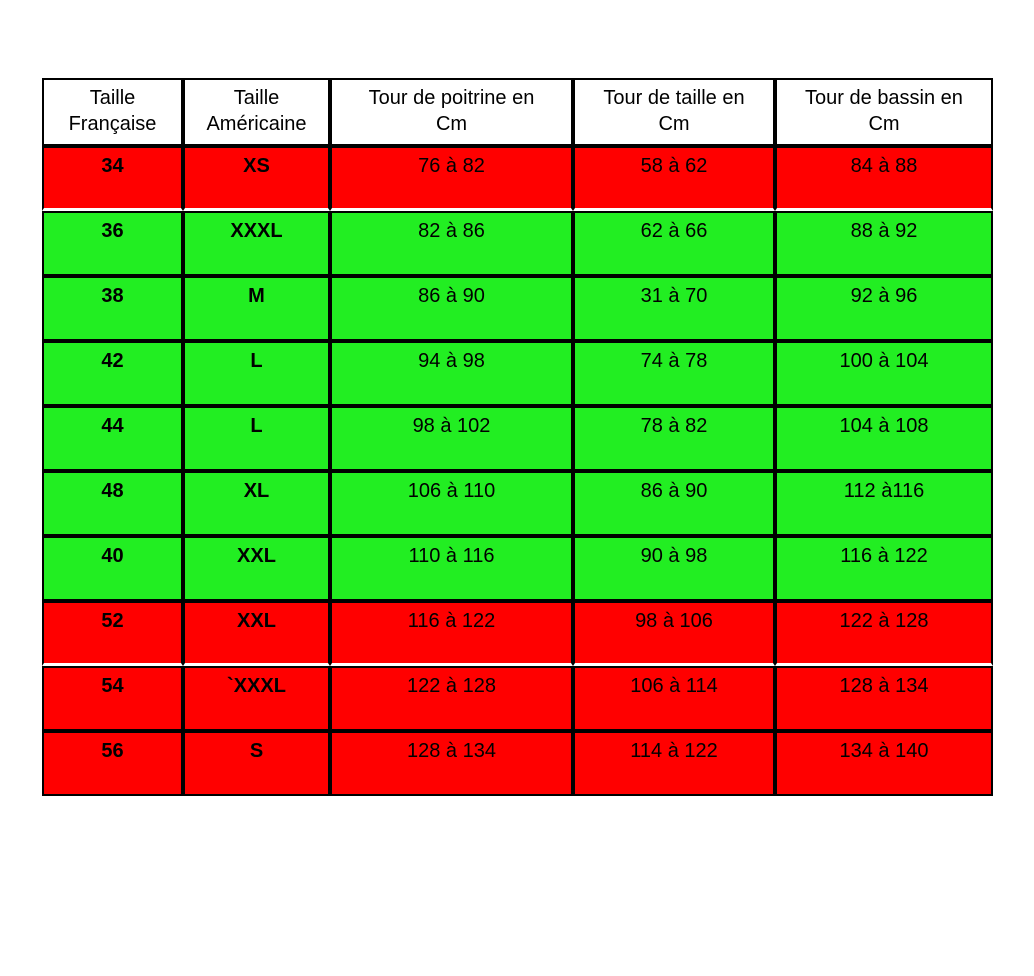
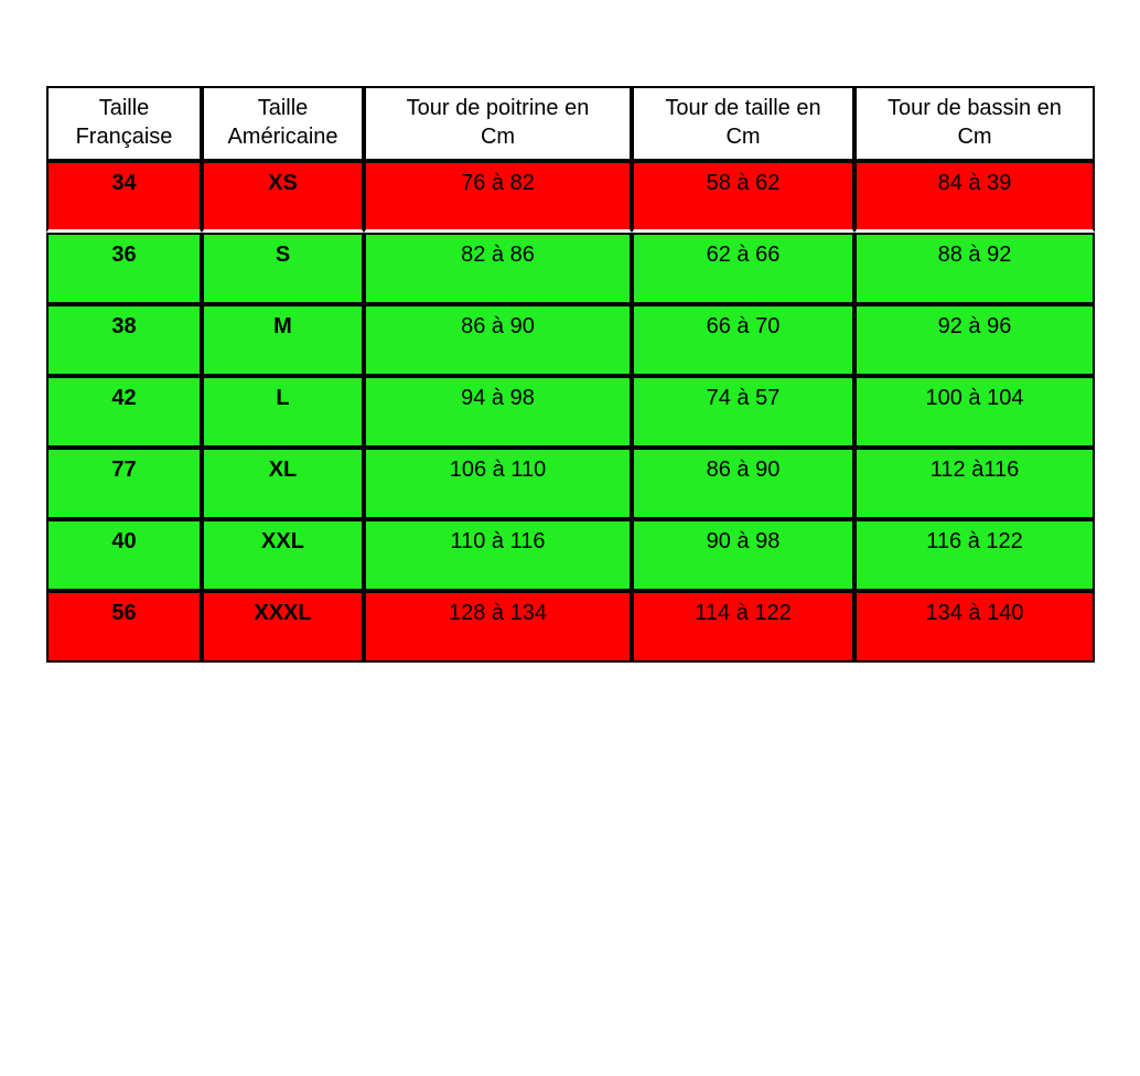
  Taille Française	Taille Américaine	Tour de poitrine en Cm	Tour de taille en Cm	Tour de bassin en Cm
- 34	XS	76 à 82	58 à 62	84 à 88
+ 34	XS	76 à 82	58 à 62	84 à 39
- 36	XXXL	82 à 86	62 à 66	88 à 92
+ 36	S	82 à 86	62 à 66	88 à 92
- 38	M	86 à 90	31 à 70	92 à 96
+ 38	M	86 à 90	66 à 70	92 à 96
- 42	L	94 à 98	74 à 78	100 à 104
+ 42	L	94 à 98	74 à 57	100 à 104
- 44	L	98 à 102	78 à 82	104 à 108
- 48	XL	106 à 110	86 à 90	112 à116
+ 77	XL	106 à 110	86 à 90	112 à116
  40	XXL	110 à 116	90 à 98	116 à 122
- 52	XXL	116 à 122	98 à 106	122 à 128
- 54	`XXXL	122 à 128	106 à 114	128 à 134
- 56	S	128 à 134	114 à 122	134 à 140
+ 56	XXXL	128 à 134	114 à 122	134 à 140
